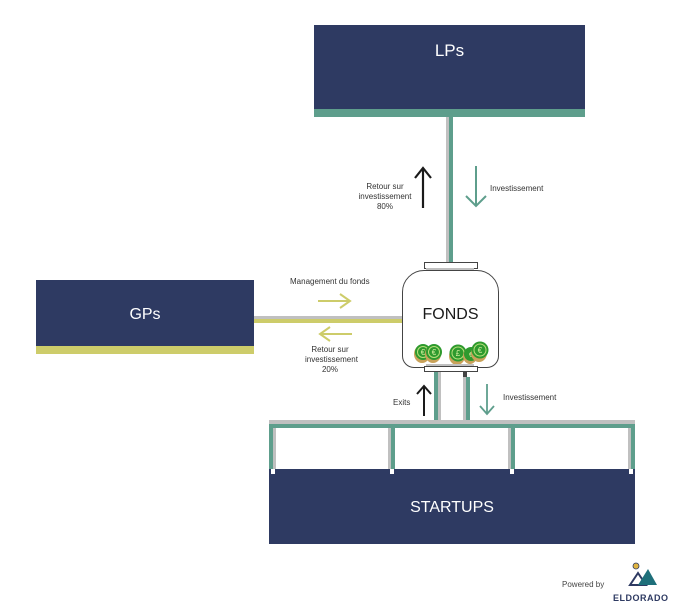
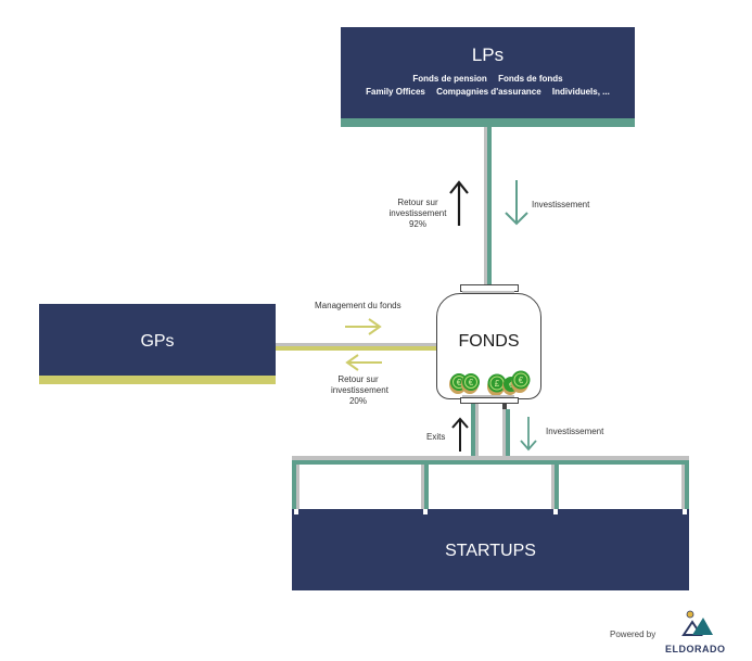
  LPs
+ Fonds de pension Fonds de fonds
+ Family Offices Compagnies d'assurance Individuels, ...
  Retour sur
  investissement
- 80%
+ 92%
  Investissement
  GPs
  Management du fonds
  Retour sur
  investissement
  20%
  FONDS
  €
  €
  £
  €
  Exits
  Investissement
  STARTUPS
  Powered by
  ELDORADO
